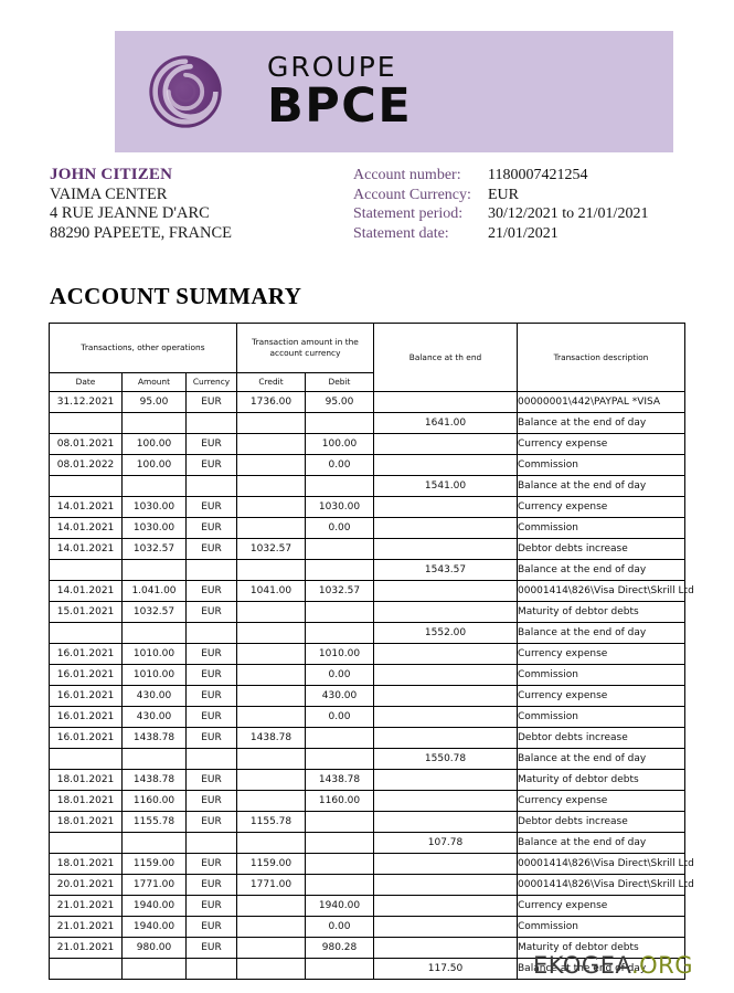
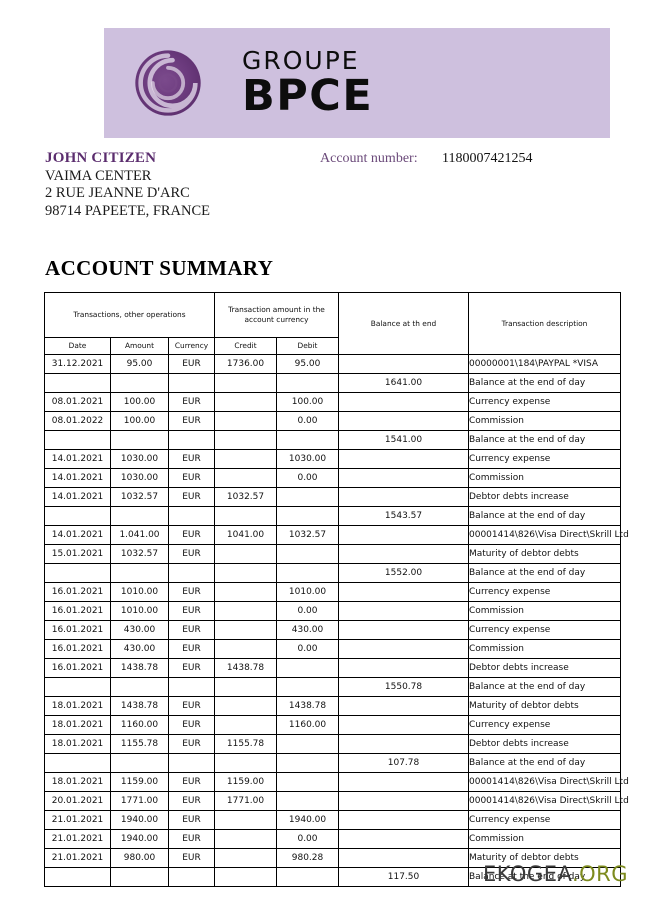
  GROUPE
  BPCE
  JOHN CITIZEN
  VAIMA CENTER
- 4 RUE JEANNE D'ARC
+ 2 RUE JEANNE D'ARC
- 88290 PAPEETE, FRANCE
+ 98714 PAPEETE, FRANCE
  Account number:
  1180007421254
- Account Currency:
- EUR
- Statement period:
- 30/12/2021 to 21/01/2021
- Statement date:
- 21/01/2021
  ACCOUNT SUMMARY
  Transactions, other operations	Transaction amount in the account currency	Balance at th end	Transaction description
  Date	Amount	Currency	Credit	Debit
- 31.12.2021	95.00	EUR	1736.00	95.00		00000001\442\PAYPAL *VISA
+ 31.12.2021	95.00	EUR	1736.00	95.00		00000001\184\PAYPAL *VISA
  					1641.00	Balance at the end of day
  08.01.2021	100.00	EUR		100.00		Currency expense
  08.01.2022	100.00	EUR		0.00		Commission
  					1541.00	Balance at the end of day
  14.01.2021	1030.00	EUR		1030.00		Currency expense
  14.01.2021	1030.00	EUR		0.00		Commission
  14.01.2021	1032.57	EUR	1032.57			Debtor debts increase
  					1543.57	Balance at the end of day
  14.01.2021	1.041.00	EUR	1041.00	1032.57		00001414\826\Visa Direct\Skrill Ltd
  15.01.2021	1032.57	EUR				Maturity of debtor debts
  					1552.00	Balance at the end of day
  16.01.2021	1010.00	EUR		1010.00		Currency expense
  16.01.2021	1010.00	EUR		0.00		Commission
  16.01.2021	430.00	EUR		430.00		Currency expense
  16.01.2021	430.00	EUR		0.00		Commission
  16.01.2021	1438.78	EUR	1438.78			Debtor debts increase
  					1550.78	Balance at the end of day
  18.01.2021	1438.78	EUR		1438.78		Maturity of debtor debts
  18.01.2021	1160.00	EUR		1160.00		Currency expense
  18.01.2021	1155.78	EUR	1155.78			Debtor debts increase
  					107.78	Balance at the end of day
  18.01.2021	1159.00	EUR	1159.00			00001414\826\Visa Direct\Skrill Ltd
  20.01.2021	1771.00	EUR	1771.00			00001414\826\Visa Direct\Skrill Ltd
  21.01.2021	1940.00	EUR		1940.00		Currency expense
  21.01.2021	1940.00	EUR		0.00		Commission
  21.01.2021	980.00	EUR		980.28		Maturity of debtor debts
  					117.50	Balance at the end of day
  EKOGEA.ORG
